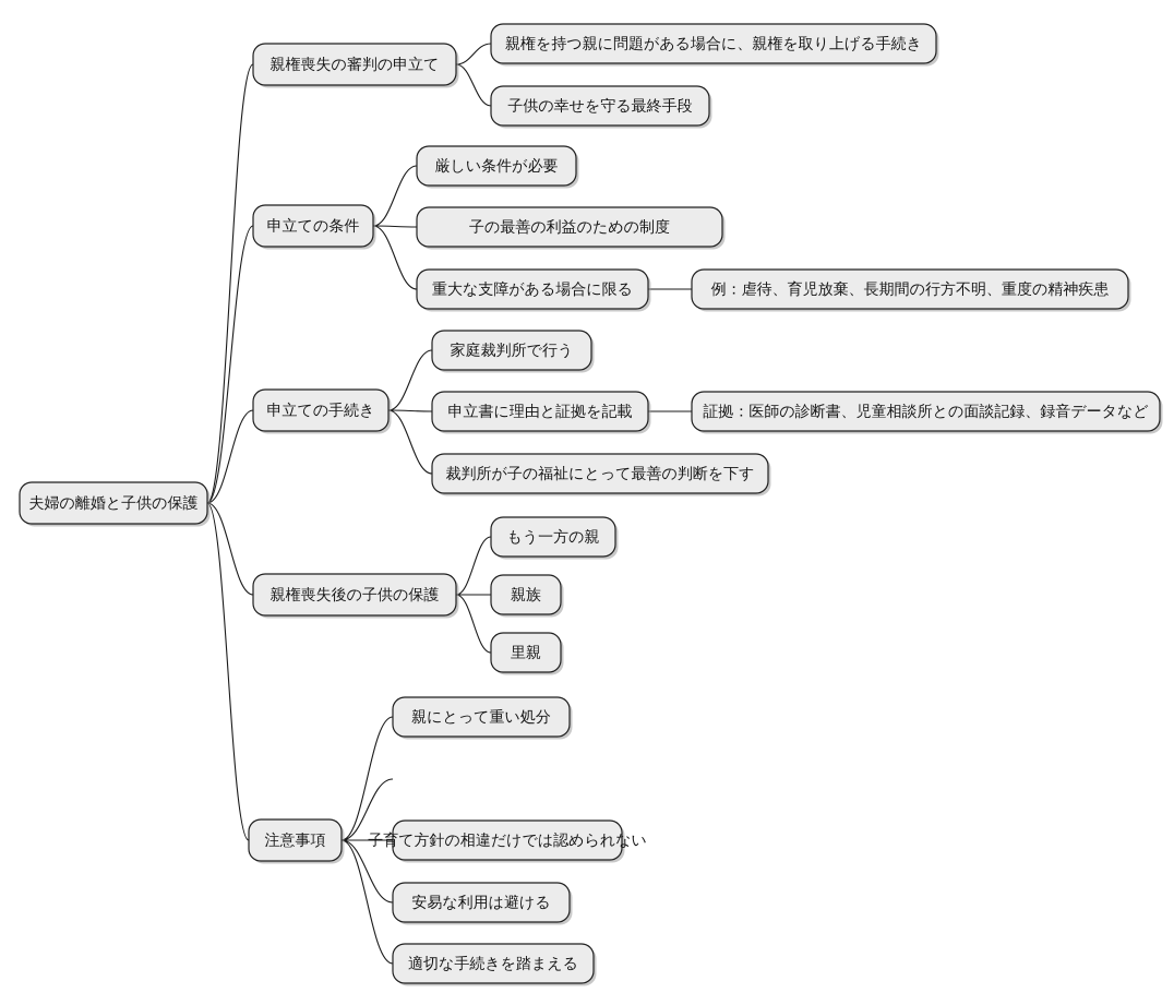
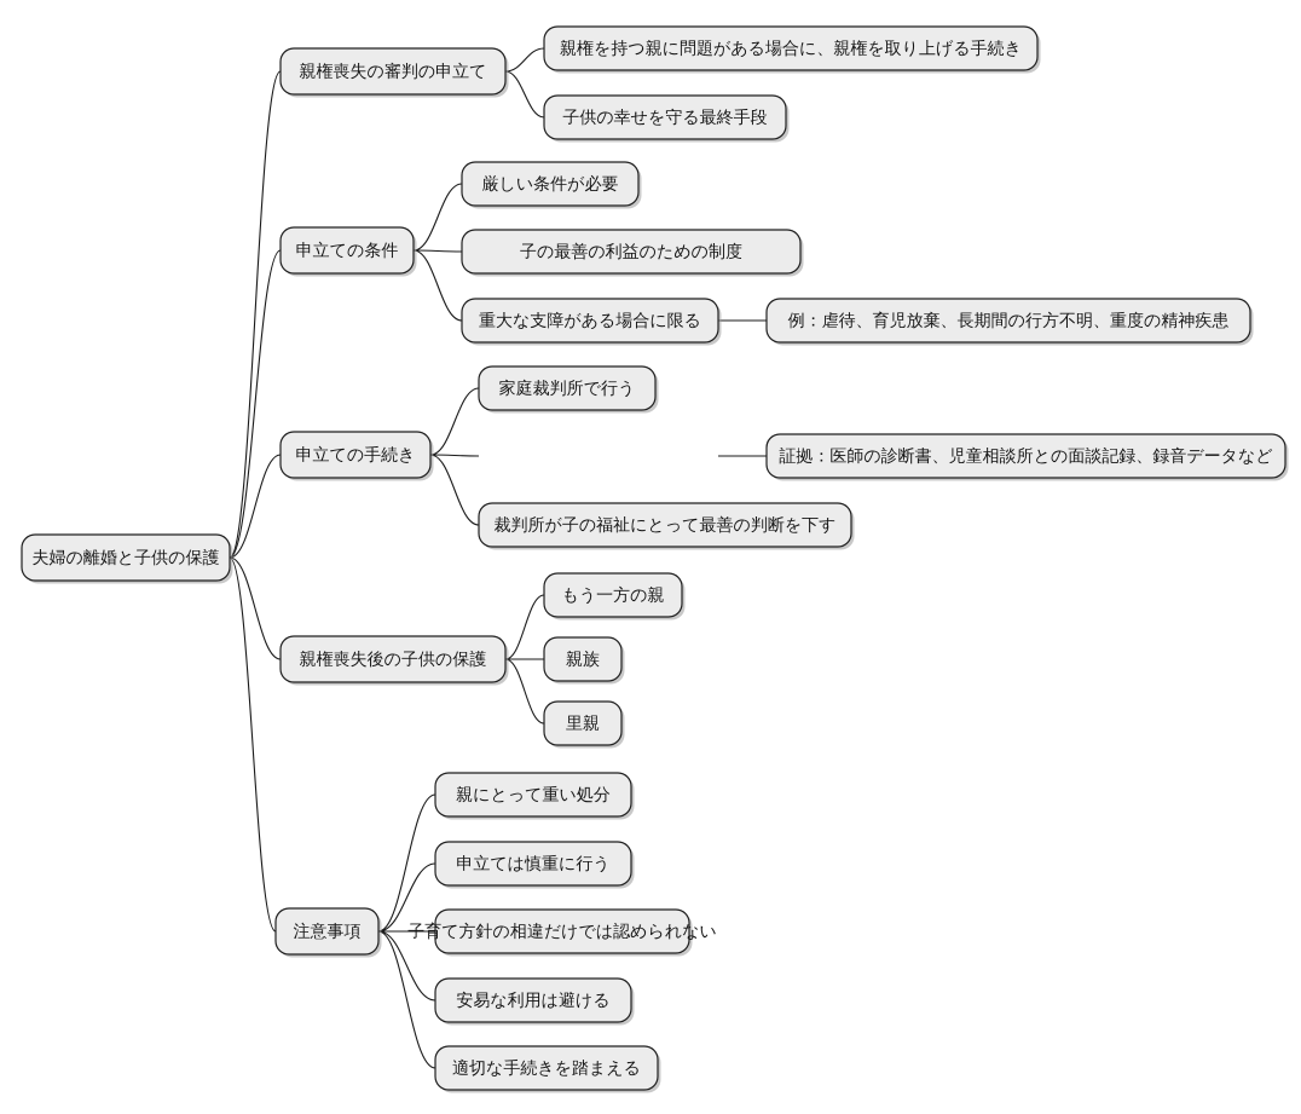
  夫婦の離婚と子供の保護
  親権喪失の審判の申立て
  親権を持つ親に問題がある場合に、親権を取り上げる手続き
  子供の幸せを守る最終手段
  申立ての条件
  厳しい条件が必要
  子の最善の利益のための制度
  重大な支障がある場合に限る
  例：虐待、育児放棄、長期間の行方不明、重度の精神疾患
  申立ての手続き
  家庭裁判所で行う
- 申立書に理由と証拠を記載
  証拠：医師の診断書、児童相談所との面談記録、録音データなど
  裁判所が子の福祉にとって最善の判断を下す
  親権喪失後の子供の保護
  もう一方の親
  親族
  里親
  注意事項
  親にとって重い処分
+ 申立ては慎重に行う
  子育て方針の相違だけでは認められない
  安易な利用は避ける
  適切な手続きを踏まえる
